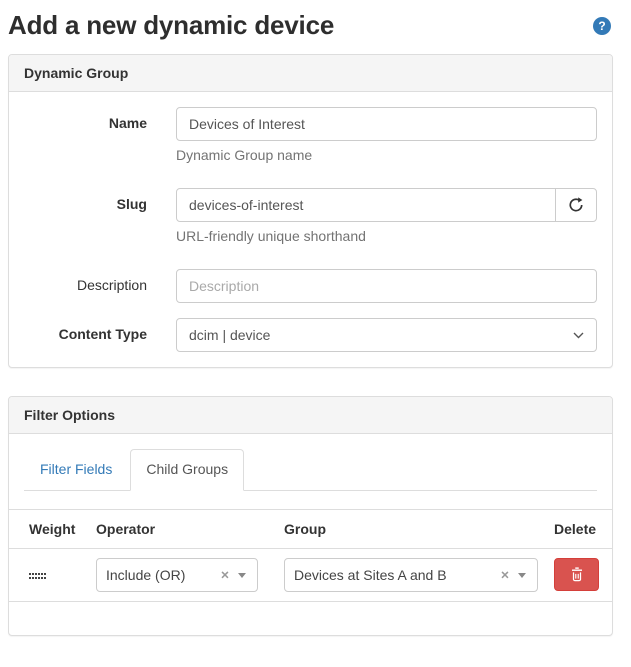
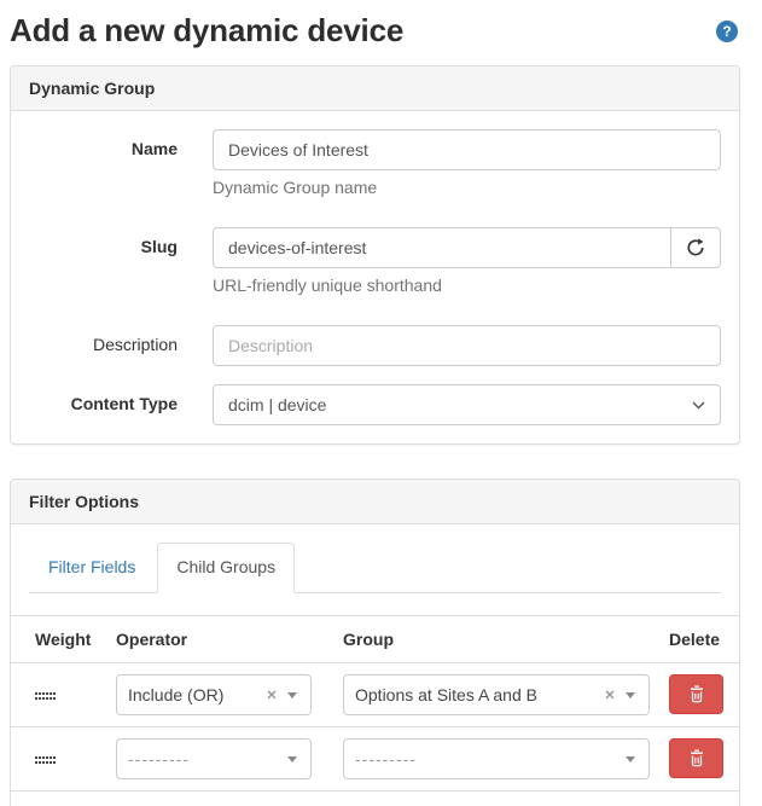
  Add a new dynamic device
  ?
  Dynamic Group
  Name
  Devices of Interest
  Dynamic Group name
  Slug
  devices-of-interest
  URL-friendly unique shorthand
  Description
  Description
  Content Type
  dcim | device
  Filter Options
  Filter Fields
  Child Groups
  Weight	Operator	Group	Delete
- 	Include (OR) ×	Devices at Sites A and B ×
+ 	Include (OR) ×	Options at Sites A and B ×
+ 	---------	---------
